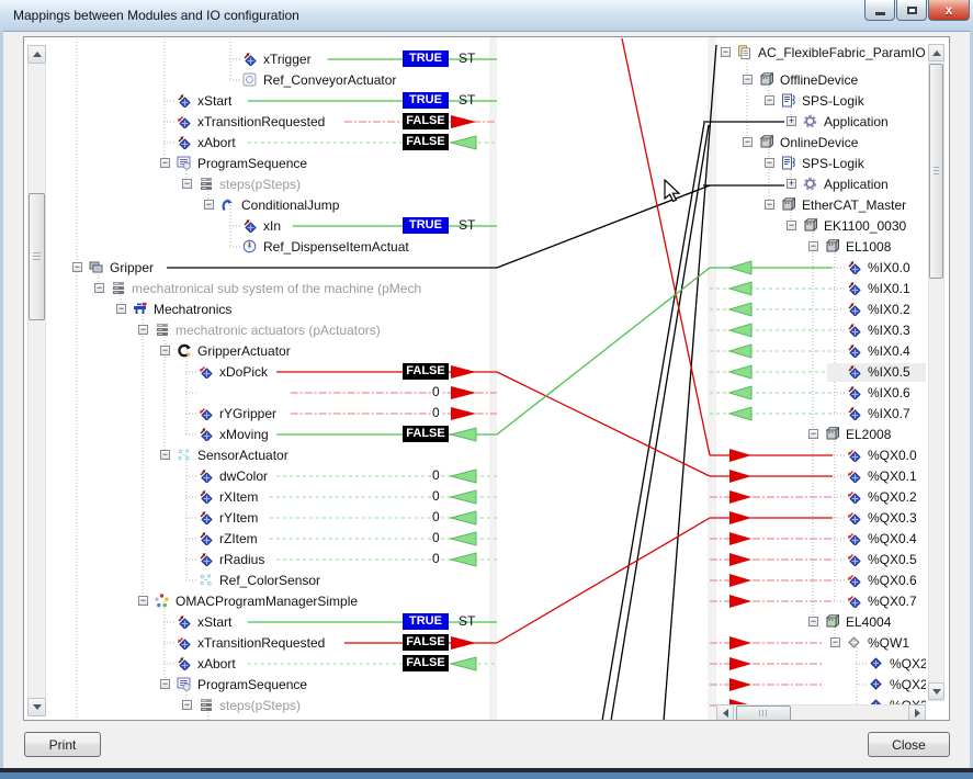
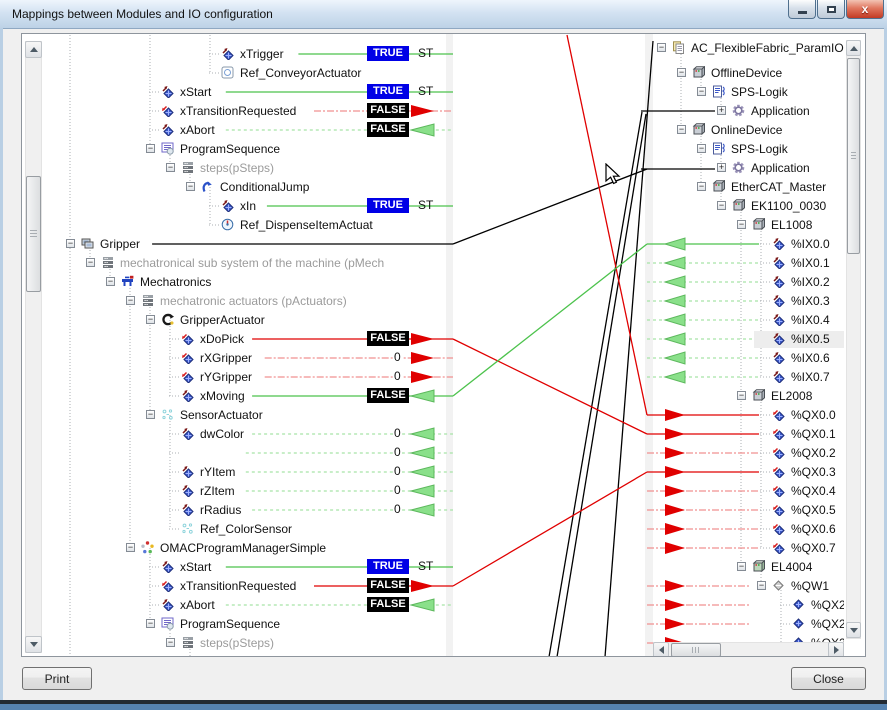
  Mappings between Modules and IO configuration
  x
  xTrigger
  TRUE
  ST
  Ref_ConveyorActuator
  xStart
  TRUE
  ST
  xTransitionRequested
  FALSE
  xAbort
  FALSE
  −
  ProgramSequence
  −
  steps(pSteps)
  −
  ConditionalJump
  xIn
  TRUE
  ST
  Ref_DispenseItemActuat
  −
  Gripper
  −
  mechatronical sub system of the machine (pMech
  −
  Mechatronics
  −
  mechatronic actuators (pActuators)
  −
  GripperActuator
  xDoPick
  FALSE
+ rXGripper
  0
  rYGripper
  0
  xMoving
  FALSE
  −
  SensorActuator
  dwColor
  0
- rXItem
  0
  rYItem
  0
  rZItem
  0
  rRadius
  0
  Ref_ColorSensor
  −
  OMACProgramManagerSimple
  xStart
  TRUE
  ST
  xTransitionRequested
  FALSE
  xAbort
  FALSE
  −
  ProgramSequence
  −
  steps(pSteps)
  −
  AC_FlexibleFabric_ParamIO
  −
  OfflineDevice
  −
  SPS-Logik
  +
  Application
  −
  OnlineDevice
  −
  SPS-Logik
  +
  Application
  −
  EtherCAT_Master
  −
  EK1100_0030
  −
  EL1008
  %IX0.0
  %IX0.1
  %IX0.2
  %IX0.3
  %IX0.4
  %IX0.5
  %IX0.6
  %IX0.7
  −
  EL2008
  %QX0.0
  %QX0.1
  %QX0.2
  %QX0.3
  %QX0.4
  %QX0.5
  %QX0.6
  %QX0.7
  −
  EL4004
  −
  %QW1
  %QX2
  %QX2
  Print
  Close
